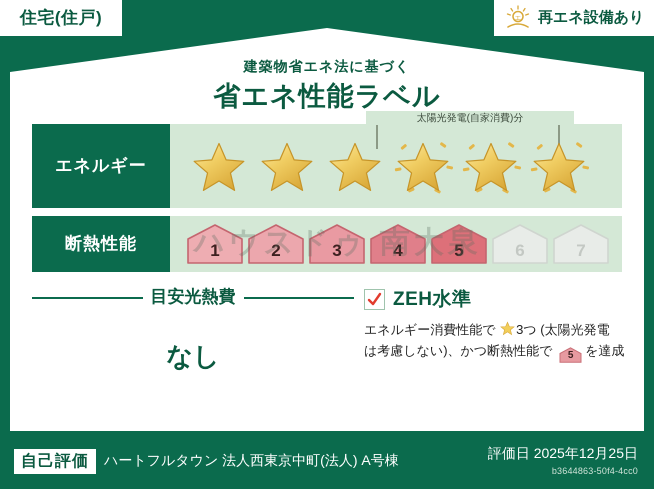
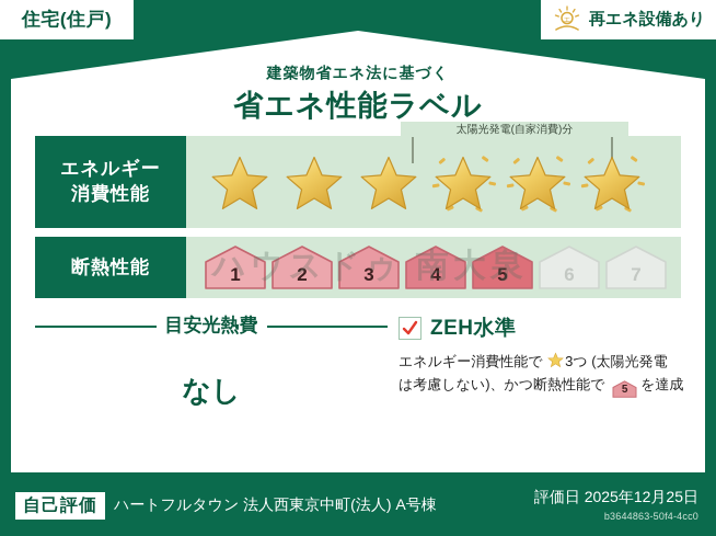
  住宅(住戸)
  再エネ設備あり
  建築物省エネ法に基づく
  省エネ性能ラベル
  エネルギー
+ 消費性能
  太陽光発電(自家消費)分
  断熱性能
  1
  2
  3
  4
  5
  6
  7
  ハウスドゥ 南大泉
  目安光熱費
  なし
  ZEH水準
  エネルギー消費性能で 3つ (太陽光発電
  は考慮しない)、かつ断熱性能で
  5
  を達成
  自己評価
  ハートフルタウン 法人西東京中町(法人) A号棟
  評価日 2025年12月25日
  b3644863-50f4-4cc0
